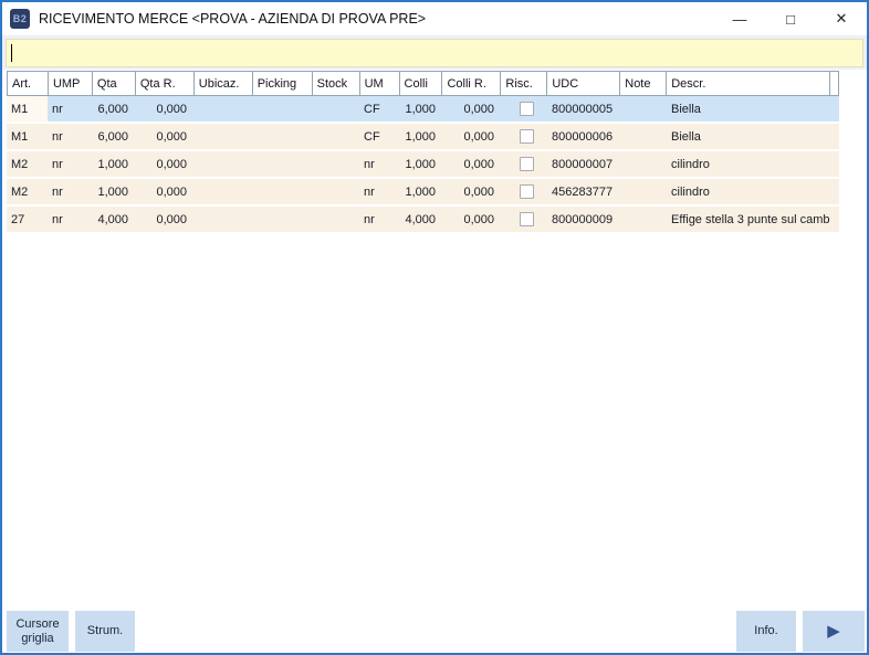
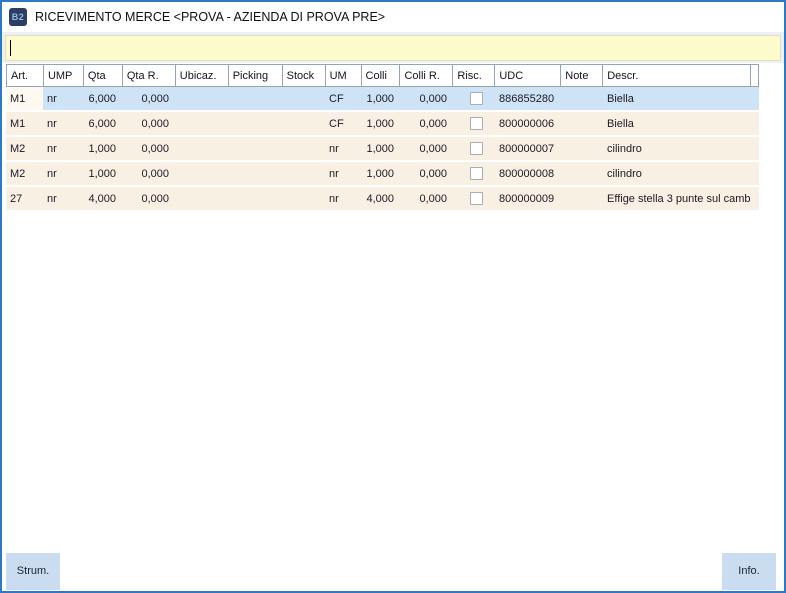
  B2
  RICEVIMENTO MERCE <PROVA - AZIENDA DI PROVA PRE>
- —
- □
- ✕
  Art.
  UMP
  Qta
  Qta R.
  Ubicaz.
  Picking
  Stock
  UM
  Colli
  Colli R.
  Risc.
  UDC
  Note
  Descr.
  M1
  nr
  6,000
  0,000
  CF
  1,000
  0,000
- 800000005
+ 886855280
  Biella
  M1
  nr
  6,000
  0,000
  CF
  1,000
  0,000
  800000006
  Biella
  M2
  nr
  1,000
  0,000
  nr
  1,000
  0,000
  800000007
  cilindro
  M2
  nr
  1,000
  0,000
  nr
  1,000
  0,000
- 456283777
+ 800000008
  cilindro
  27
  nr
  4,000
  0,000
  nr
  4,000
  0,000
  800000009
  Effige stella 3 punte sul camb
- Cursore griglia
  Strum.
  Info.
- ▶
